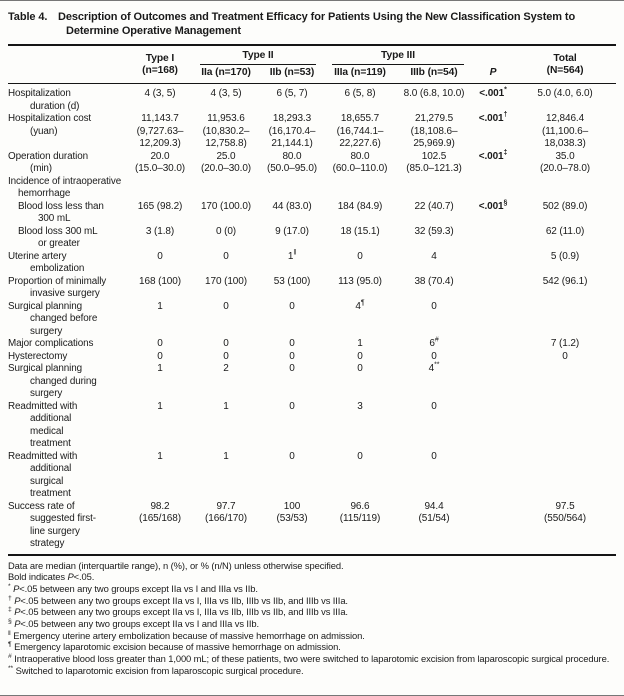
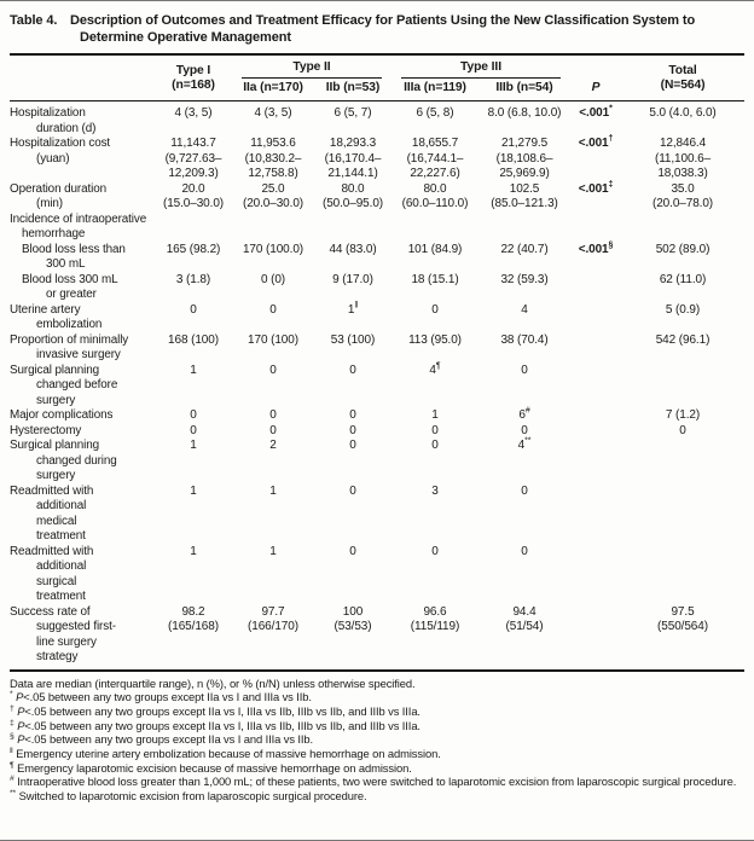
  Table 4. Description of Outcomes and Treatment Efficacy for Patients Using the New Classification System to Determine Operative Management
  	Type I (n=168)	Type II	Type III	P	Total (N=564)
  	IIa (n=170)	IIb (n=53)	IIIa (n=119)	IIIb (n=54)
  Hospitalization duration (d)	4 (3, 5)	4 (3, 5)	6 (5, 7)	6 (5, 8)	8.0 (6.8, 10.0)	<.001	5.0 (4.0, 6.0)
  Hospitalization cost (yuan)	11,143.7 (9,727.63– 12,209.3)	11,953.6 (10,830.2– 12,758.8)	18,293.3 (16,170.4– 21,144.1)	18,655.7 (16,744.1– 22,227.6)	21,279.5 (18,108.6– 25,969.9)	<.001	12,846.4 (11,100.6– 18,038.3)
  Operation duration (min)	20.0 (15.0–30.0)	25.0 (20.0–30.0)	80.0 (50.0–95.0)	80.0 (60.0–110.0)	102.5 (85.0–121.3)	<.001	35.0 (20.0–78.0)
  Incidence of intraoperative hemorrhage
- Blood loss less than 300 mL	165 (98.2)	170 (100.0)	44 (83.0)	184 (84.9)	22 (40.7)	<.001	502 (89.0)
+ Blood loss less than 300 mL	165 (98.2)	170 (100.0)	44 (83.0)	101 (84.9)	22 (40.7)	<.001	502 (89.0)
  Blood loss 300 mL or greater	3 (1.8)	0 (0)	9 (17.0)	18 (15.1)	32 (59.3)		62 (11.0)
  Uterine artery embolization	0	0	1	0	4		5 (0.9)
  Proportion of minimally invasive surgery	168 (100)	170 (100)	53 (100)	113 (95.0)	38 (70.4)		542 (96.1)
  Surgical planning changed before surgery	1	0	0	4	0
  Major complications	0	0	0	1	6		7 (1.2)
  Hysterectomy	0	0	0	0	0		0
  Surgical planning changed during surgery	1	2	0	0	4
  Readmitted with additional medical treatment	1	1	0	3	0
  Readmitted with additional surgical treatment	1	1	0	0	0
  Success rate of suggested first- line surgery strategy	98.2 (165/168)	97.7 (166/170)	100 (53/53)	96.6 (115/119)	94.4 (51/54)		97.5 (550/564)
  Data are median (interquartile range), n (%), or % (n/N) unless otherwise specified.
- Bold indicates P<.05.
  P<.05 between any two groups except IIa vs I and IIIa vs IIb.
  P<.05 between any two groups except IIa vs I, IIIa vs IIb, IIIb vs IIb, and IIIb vs IIIa.
  P<.05 between any two groups except IIa vs I, IIIa vs IIb, IIIb vs IIb, and IIIb vs IIIa.
  P<.05 between any two groups except IIa vs I and IIIa vs IIb.
  Emergency uterine artery embolization because of massive hemorrhage on admission.
  Emergency laparotomic excision because of massive hemorrhage on admission.
  Intraoperative blood loss greater than 1,000 mL; of these patients, two were switched to laparotomic excision from laparoscopic surgical procedure.
  Switched to laparotomic excision from laparoscopic surgical procedure.
